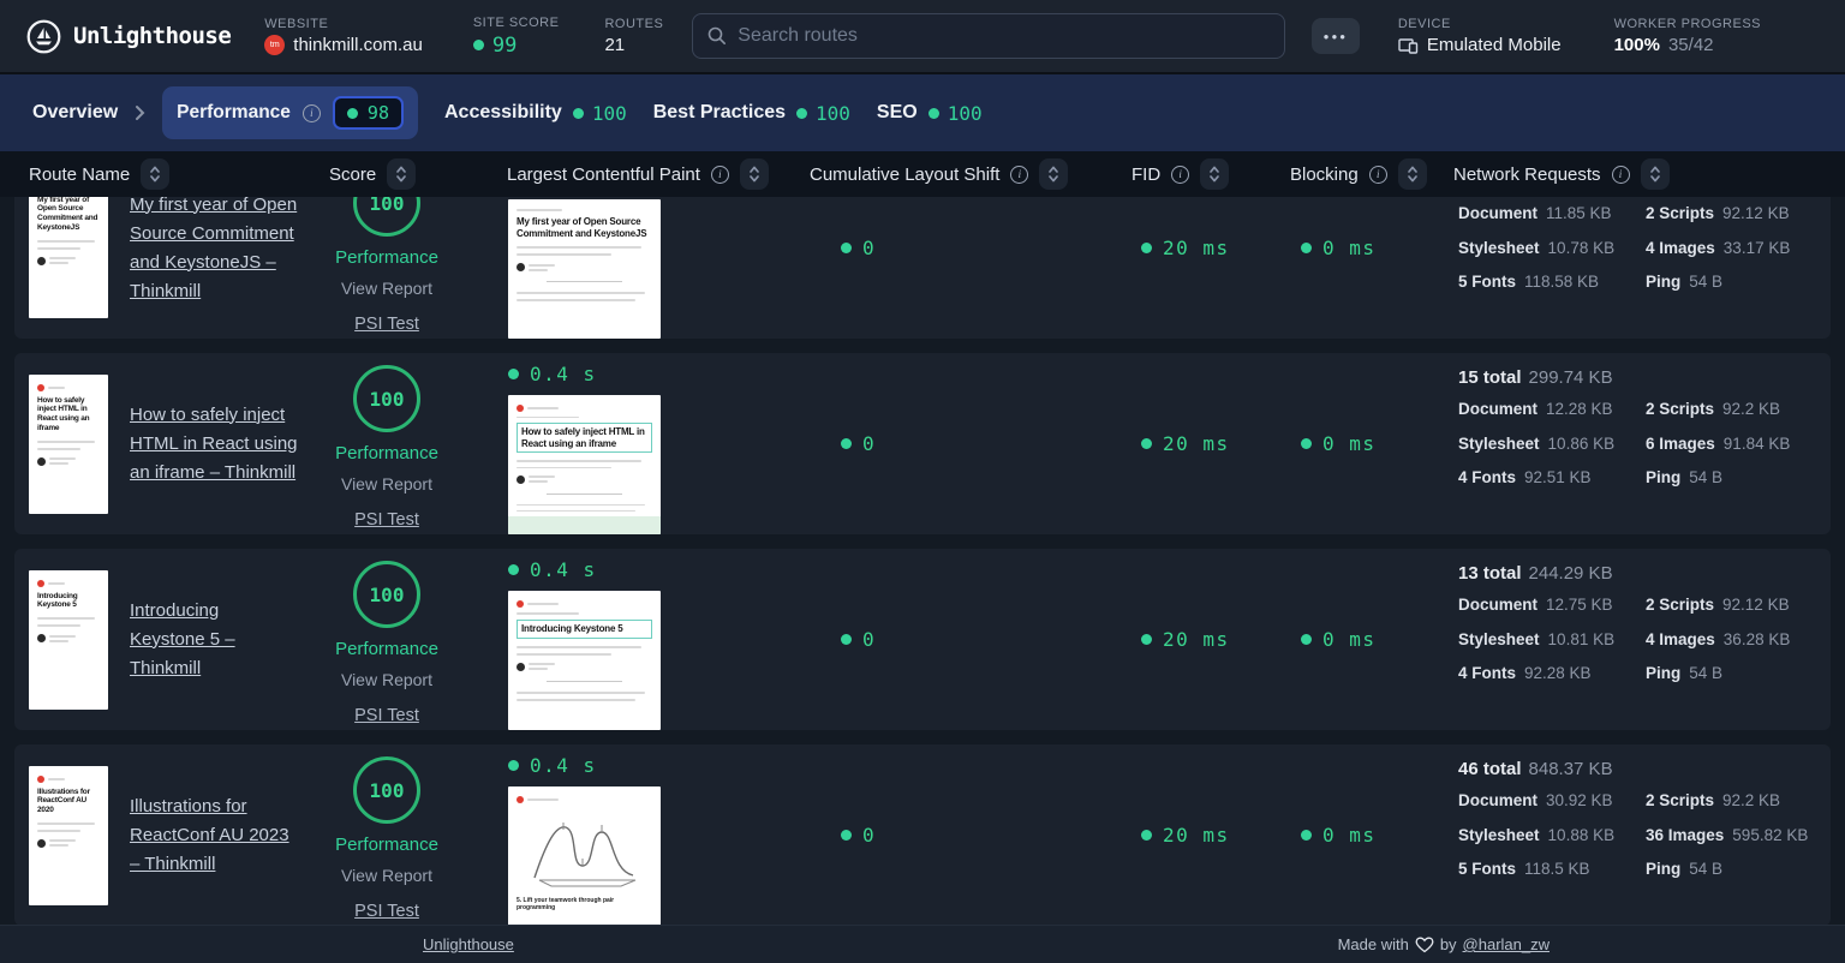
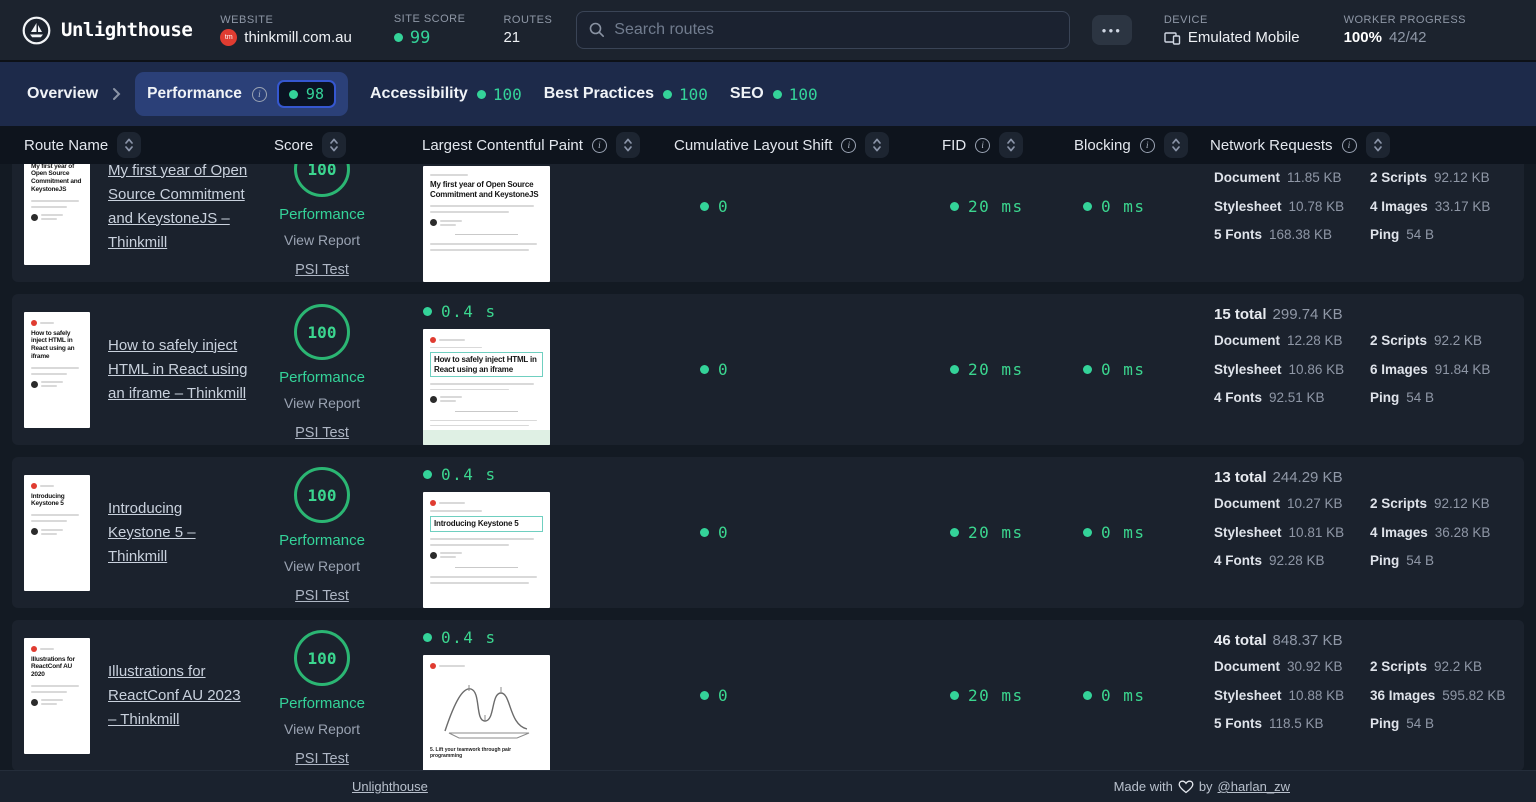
  Unlighthouse
  WEBSITE
  thinkmill.com.au
  SITE SCORE
  99
  ROUTES
  21
  Search routes
  ●●●
  DEVICE
  Emulated Mobile
  WORKER PROGRESS
  100%
- 35/42
+ 42/42
  Overview
  Performance
  i
  98
  Accessibility
  100
  Best Practices
  100
  SEO
  100
  Route Name
  Score
  Largest Contentful Paint
  i
  Cumulative Layout Shift
  i
  FID
  i
  Blocking
  i
  Network Requests
  i
  My first year of Open Source Commitment and KeystoneJS – Thinkmill
  100
  Performance
  View Report
  PSI Test
  My first year of Open Source Commitment and KeystoneJS
  0
  20 ms
  0 ms
  Document 11.85 KB
  2 Scripts 92.12 KB
  Stylesheet 10.78 KB
  4 Images 33.17 KB
- 5 Fonts 118.58 KB
+ 5 Fonts 168.38 KB
  Ping 54 B
  How to safely inject HTML in React using an iframe – Thinkmill
  100
  Performance
  View Report
  PSI Test
  0.4 s
  How to safely inject HTML in React using an iframe
  0
  20 ms
  0 ms
  15 total 299.74 KB
  Document 12.28 KB
  2 Scripts 92.2 KB
  Stylesheet 10.86 KB
  6 Images 91.84 KB
  4 Fonts 92.51 KB
  Ping 54 B
  Introducing Keystone 5 – Thinkmill
  100
  Performance
  View Report
  PSI Test
  0.4 s
  Introducing Keystone 5
  0
  20 ms
  0 ms
  13 total 244.29 KB
- Document 12.75 KB
+ Document 10.27 KB
  2 Scripts 92.12 KB
  Stylesheet 10.81 KB
  4 Images 36.28 KB
  4 Fonts 92.28 KB
  Ping 54 B
  Illustrations for ReactConf AU 2023 – Thinkmill
  100
  Performance
  View Report
  PSI Test
  0.4 s
  0
  20 ms
  0 ms
  46 total 848.37 KB
  Document 30.92 KB
  2 Scripts 92.2 KB
  Stylesheet 10.88 KB
  36 Images 595.82 KB
  5 Fonts 118.5 KB
  Ping 54 B
  Unlighthouse
  Made with
  by
  @harlan_zw
